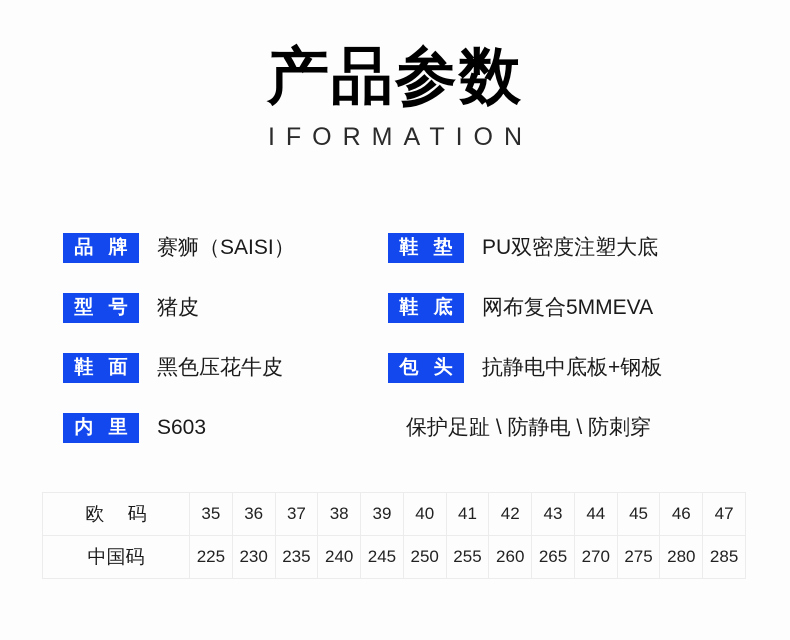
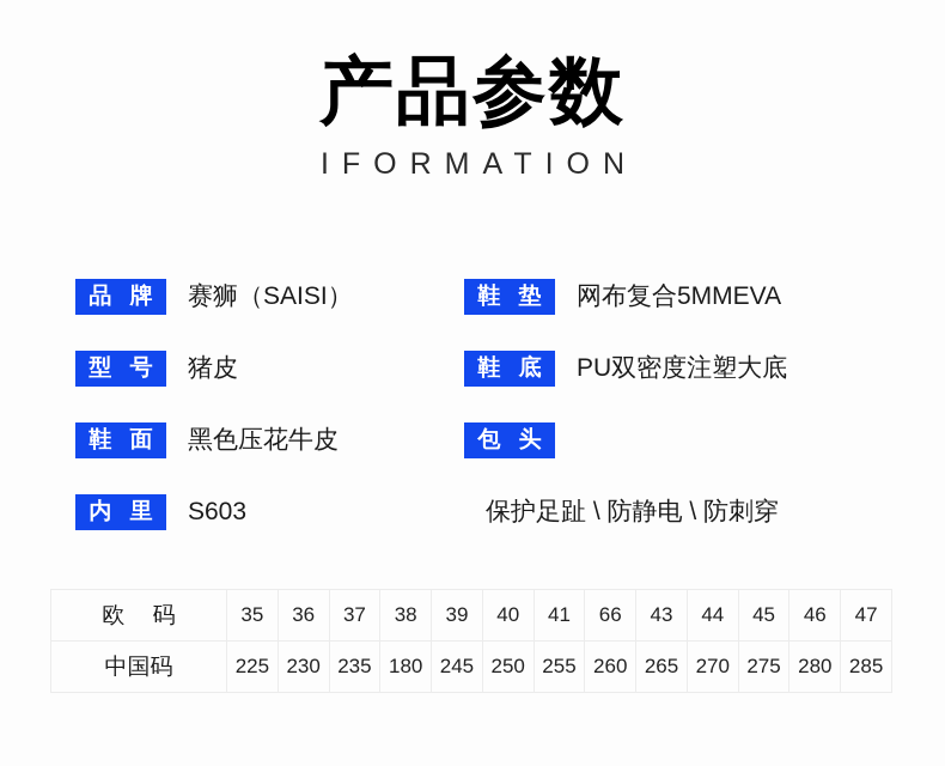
  产品参数
  IFORMATION
  品 牌
  赛狮（SAISI）
  型 号
  猪皮
  鞋 面
  黑色压花牛皮
  内 里
  S603
  鞋 垫
- PU双密度注塑大底
+ 网布复合5MMEVA
  鞋 底
- 网布复合5MMEVA
+ PU双密度注塑大底
  包 头
- 抗静电中底板+钢板
  保护足趾 \ 防静电 \ 防刺穿
- 欧 码	35	36	37	38	39	40	41	42	43	44	45	46	47
+ 欧 码	35	36	37	38	39	40	41	66	43	44	45	46	47
- 中国码	225	230	235	240	245	250	255	260	265	270	275	280	285
+ 中国码	225	230	235	180	245	250	255	260	265	270	275	280	285
